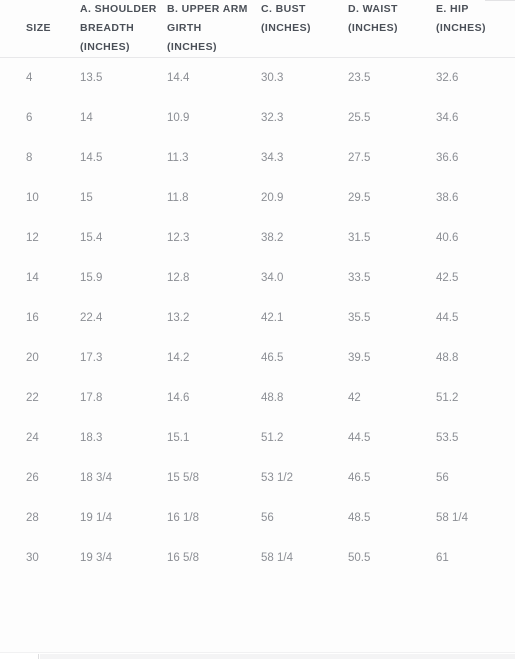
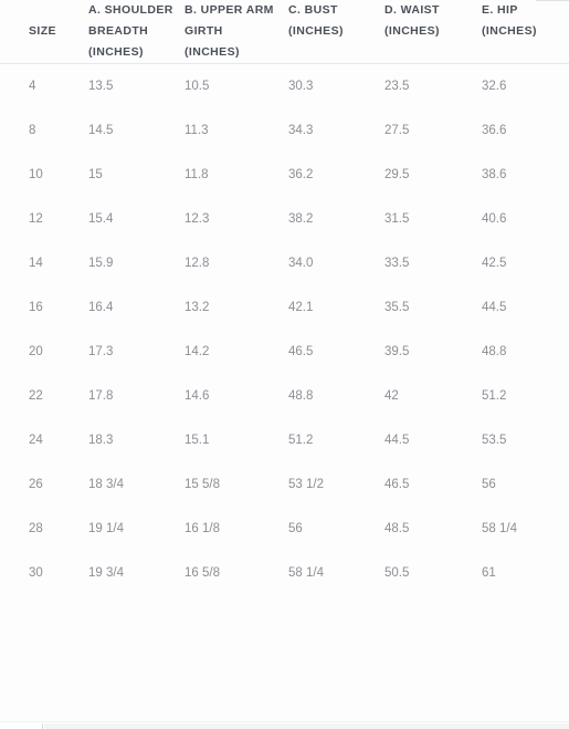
  SIZE	A. SHOULDER BREADTH (INCHES)	B. UPPER ARM GIRTH (INCHES)	C. BUST (INCHES)	D. WAIST (INCHES)	E. HIP (INCHES)
- 4	13.5	14.4	30.3	23.5	32.6
+ 4	13.5	10.5	30.3	23.5	32.6
- 6	14	10.9	32.3	25.5	34.6
  8	14.5	11.3	34.3	27.5	36.6
- 10	15	11.8	20.9	29.5	38.6
+ 10	15	11.8	36.2	29.5	38.6
  12	15.4	12.3	38.2	31.5	40.6
  14	15.9	12.8	34.0	33.5	42.5
- 16	22.4	13.2	42.1	35.5	44.5
+ 16	16.4	13.2	42.1	35.5	44.5
  20	17.3	14.2	46.5	39.5	48.8
  22	17.8	14.6	48.8	42	51.2
  24	18.3	15.1	51.2	44.5	53.5
  26	18 3/4	15 5/8	53 1/2	46.5	56
  28	19 1/4	16 1/8	56	48.5	58 1/4
  30	19 3/4	16 5/8	58 1/4	50.5	61
